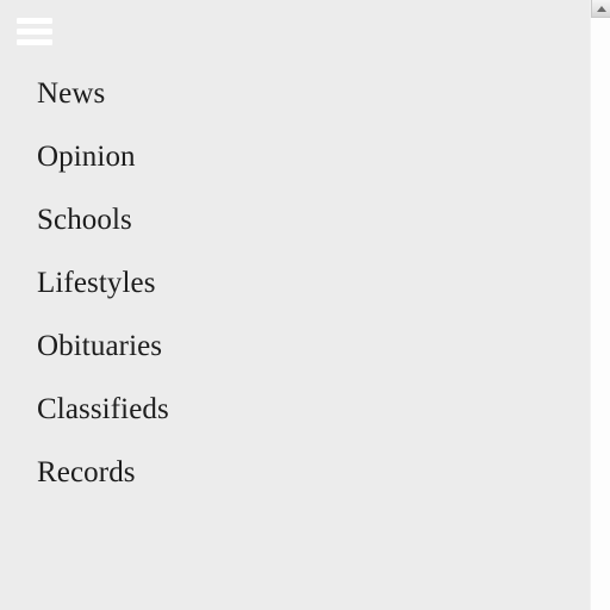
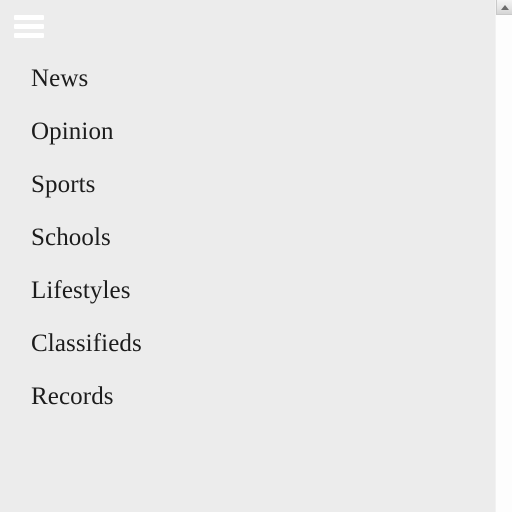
  News
  Opinion
+ Sports
  Schools
  Lifestyles
- Obituaries
  Classifieds
  Records
